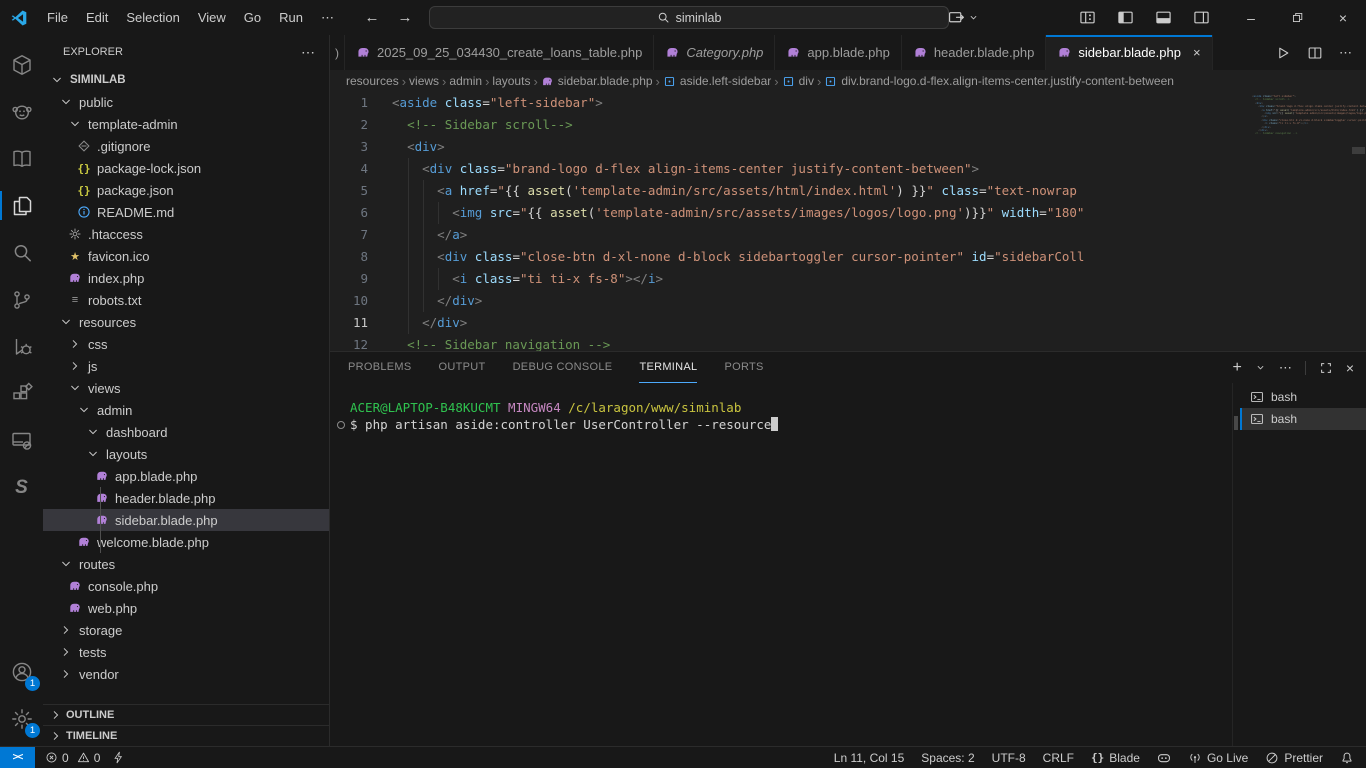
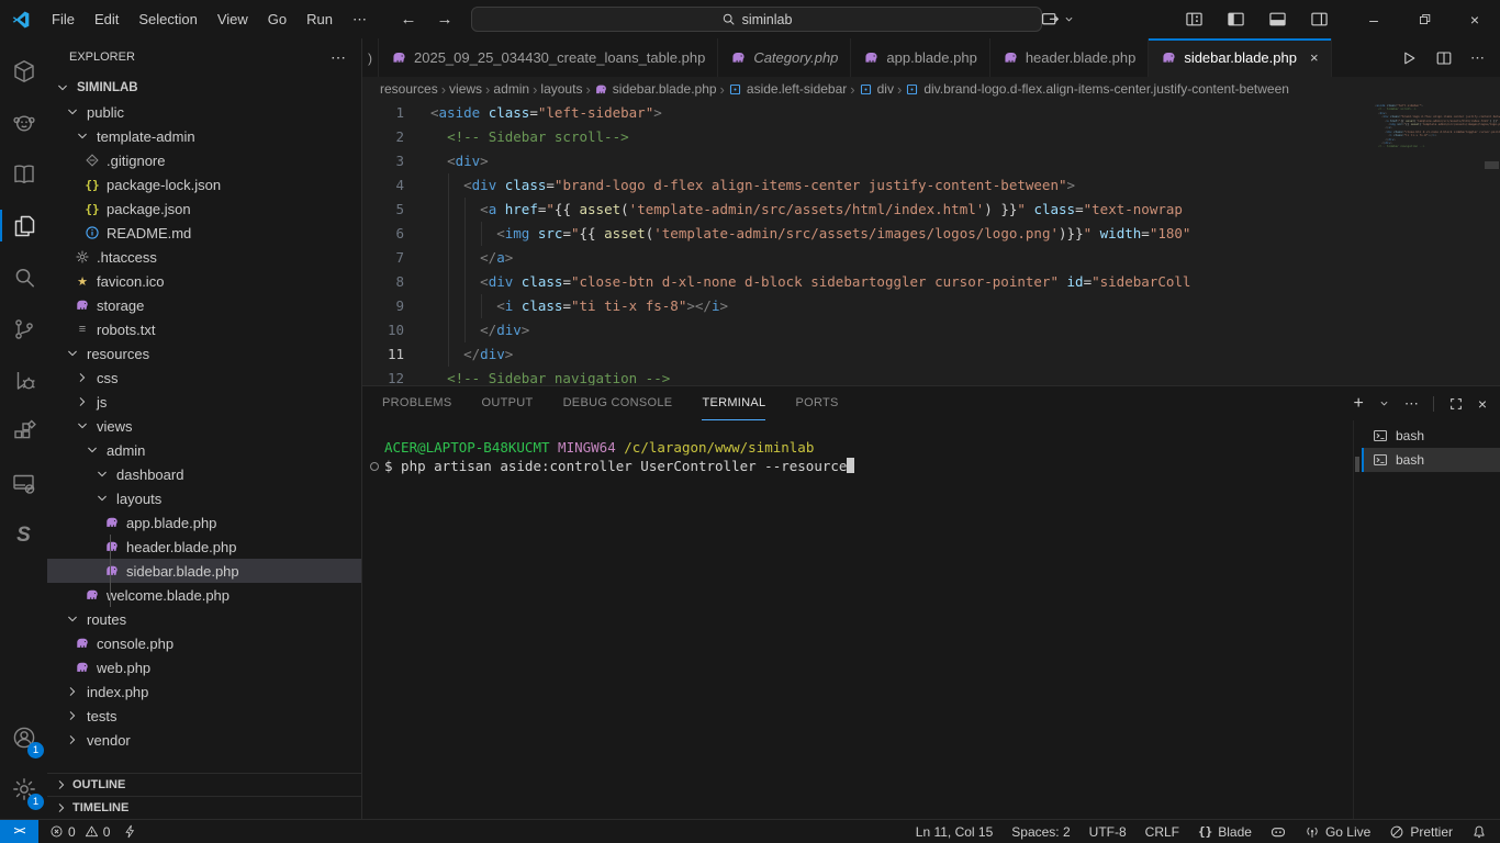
  File
  Edit
  Selection
  View
  Go
  Run
  ⋯
  ←
  →
  siminlab
  –
  ×
  S
  1
  1
  EXPLORER
  ⋯
  SIMINLAB
  public
  template-admin
  .gitignore
  {}
  package-lock.json
  {}
  package.json
  README.md
  .htaccess
  ★
  favicon.ico
- index.php
+ storage
  ≡
  robots.txt
  resources
  css
  js
  views
  admin
  dashboard
  layouts
  app.blade.php
  header.blade.php
  sidebar.blade.php
  welcome.blade.php
  routes
  console.php
  web.php
- storage
+ index.php
  tests
  vendor
  OUTLINE
  TIMELINE
  )
  2025_09_25_034430_create_loans_table.php
  Category.php
  app.blade.php
  header.blade.php
  sidebar.blade.php
  ×
  ⋯
  resources
  ›
  views
  ›
  admin
  ›
  layouts
  ›
  sidebar.blade.php
  ›
  aside.left-sidebar
  ›
  div
  ›
  div.brand-logo.d-flex.align-items-center.justify-content-between
  1
  <aside class="left-sidebar">
  2
  <!-- Sidebar scroll-->
  3
  <div>
  4
  <div class="brand-logo d-flex align-items-center justify-content-between">
  5
  <a href="{{ asset('template-admin/src/assets/html/index.html') }}" class="text-nowrap
  6
  <img src="{{ asset('template-admin/src/assets/images/logos/logo.png')}}" width="180"
  7
  </a>
  8
  <div class="close-btn d-xl-none d-block sidebartoggler cursor-pointer" id="sidebarColl
  9
  <i class="ti ti-x fs-8"></i>
  10
  </div>
  11
  </div>
  12
  <!-- Sidebar navigation -->
  PROBLEMS
  OUTPUT
  DEBUG CONSOLE
  TERMINAL
  PORTS
  +
  ⋯
  ×
  ACER@LAPTOP-B48KUCMT MINGW64 /c/laragon/www/siminlab
  $ php artisan aside:controller UserController --resource
  bash
  bash
  ><
  0
  0
  Ln 11, Col 15
  Spaces: 2
  UTF-8
  CRLF
  {}
  Blade
  Go Live
  Prettier
